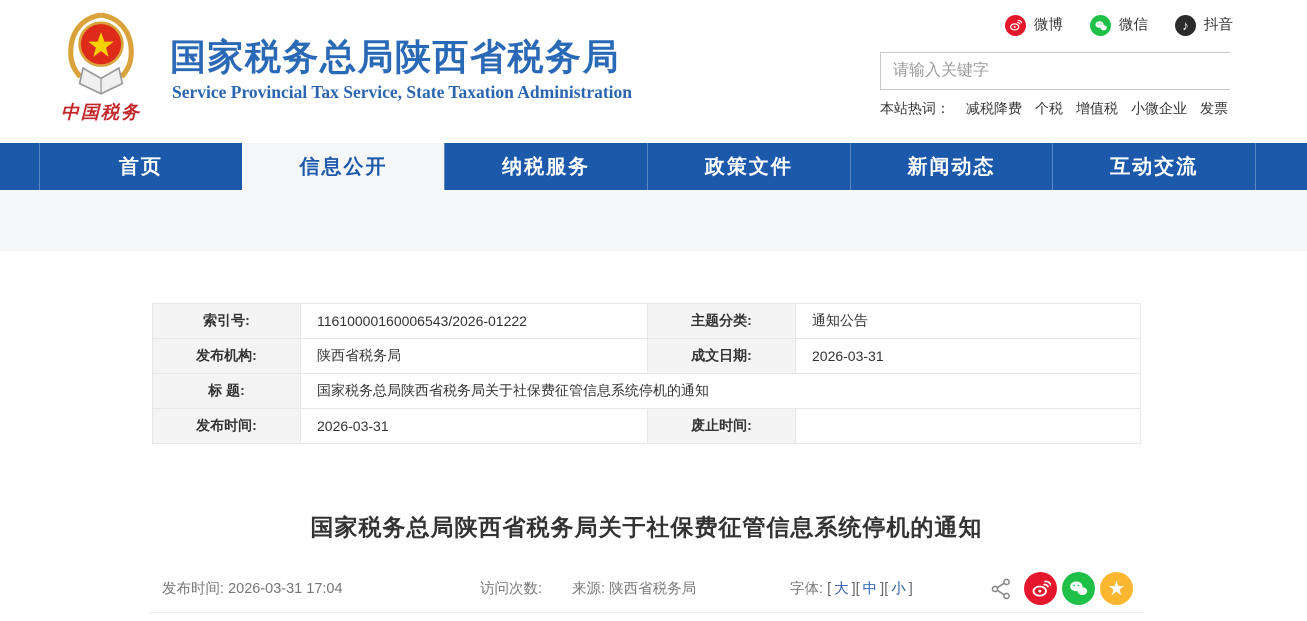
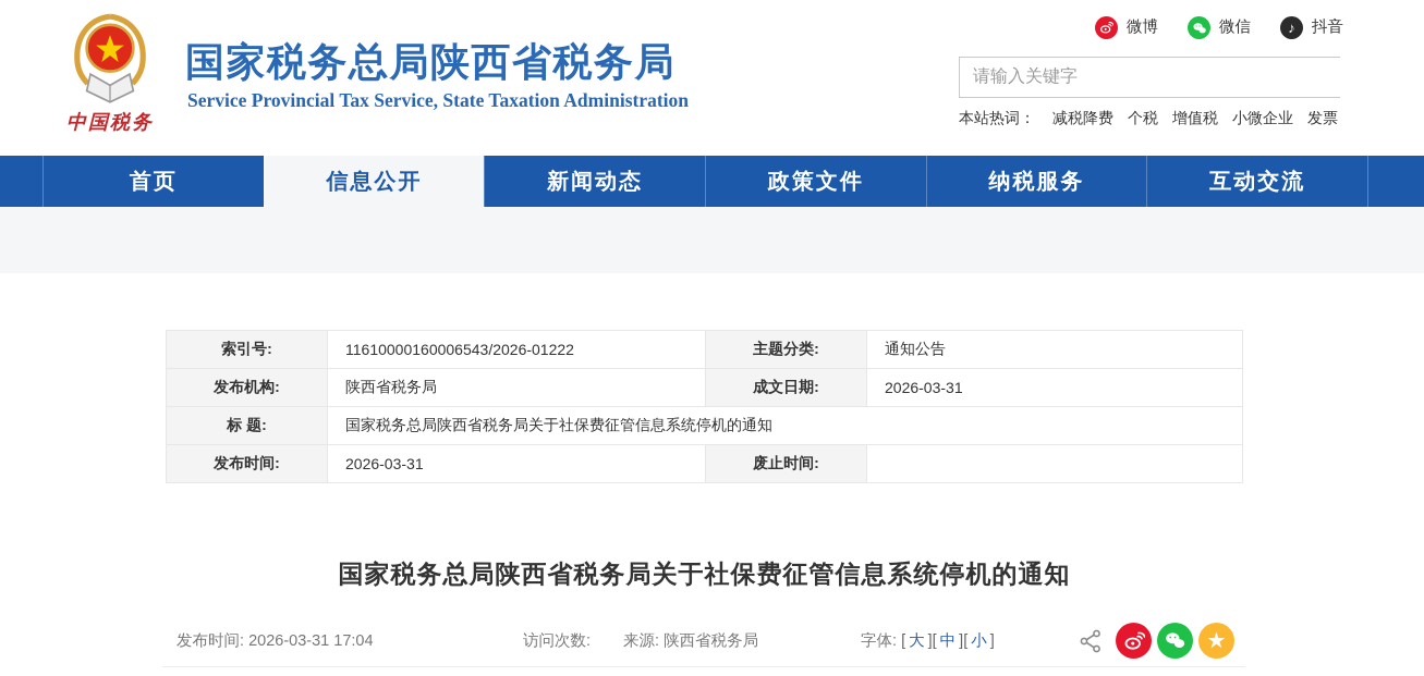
  中国税务
  国家税务总局陕西省税务局
  Service Provincial Tax Service, State Taxation Administration
  微博
  微信
  ♪
  抖音
  请输入关键字
  本站热词：
  减税降费
  个税
  增值税
  小微企业
  发票
  首页
  信息公开
- 纳税服务
+ 新闻动态
  政策文件
- 新闻动态
+ 纳税服务
  互动交流
  索引号:	11610000160006543/2026-01222	主题分类:	通知公告
  发布机构:	陕西省税务局	成文日期:	2026-03-31
  标 题:	国家税务总局陕西省税务局关于社保费征管信息系统停机的通知
  发布时间:	2026-03-31	废止时间:
  国家税务总局陕西省税务局关于社保费征管信息系统停机的通知
  发布时间: 2026-03-31 17:04
  访问次数:
  来源: 陕西省税务局
  字体: [ 大 ][ 中 ][ 小 ]
  ★
